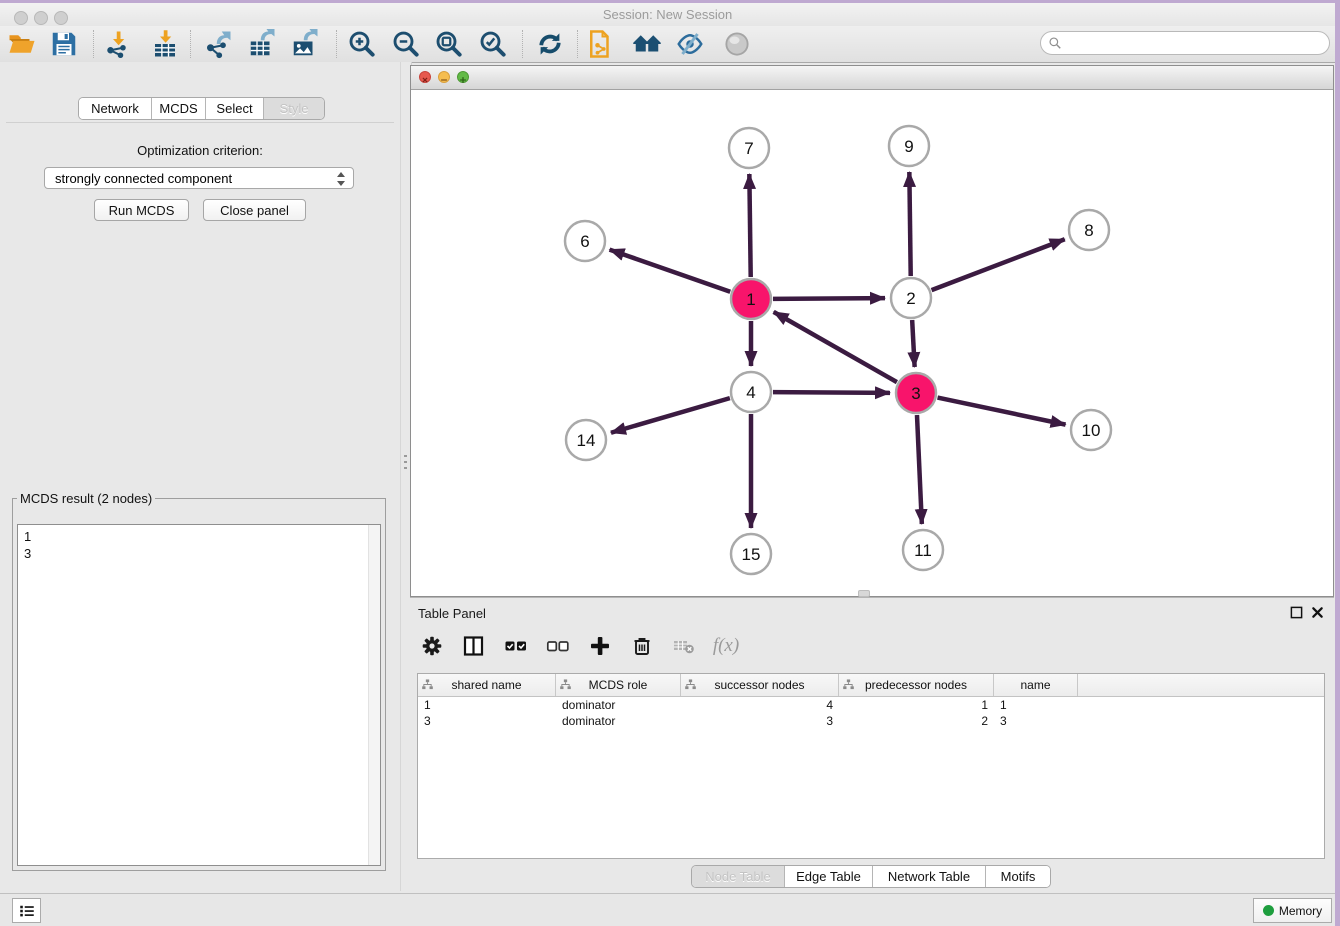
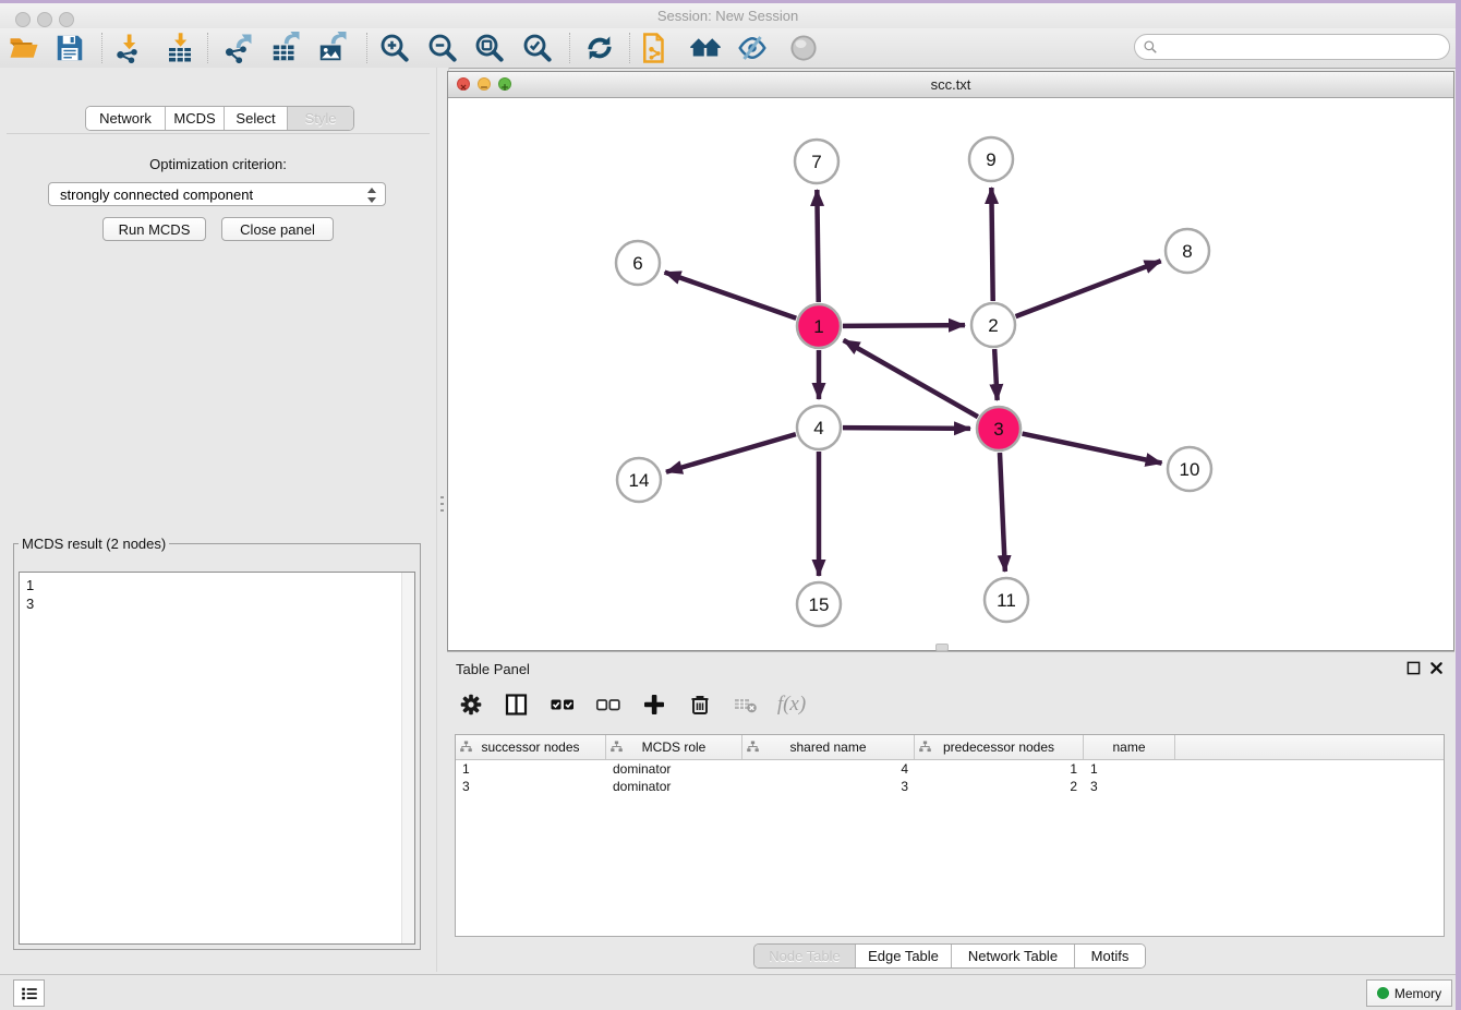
  Session: New Session
  Network
  MCDS
  Select
  Style
  Optimization criterion:
  strongly connected component
  Run MCDS
  Close panel
  MCDS result (2 nodes)
  1
  3
+ scc.txt
  1
  2
  3
  4
  6
  7
  8
  9
  10
  11
  14
  15
  Table Panel
  f(x)
- shared name
+ successor nodes
  MCDS role
- successor nodes
+ shared name
  predecessor nodes
  name
  1
  dominator
  4
  1
  1
  3
  dominator
  3
  2
  3
  Node Table
  Edge Table
  Network Table
  Motifs
  Memory
